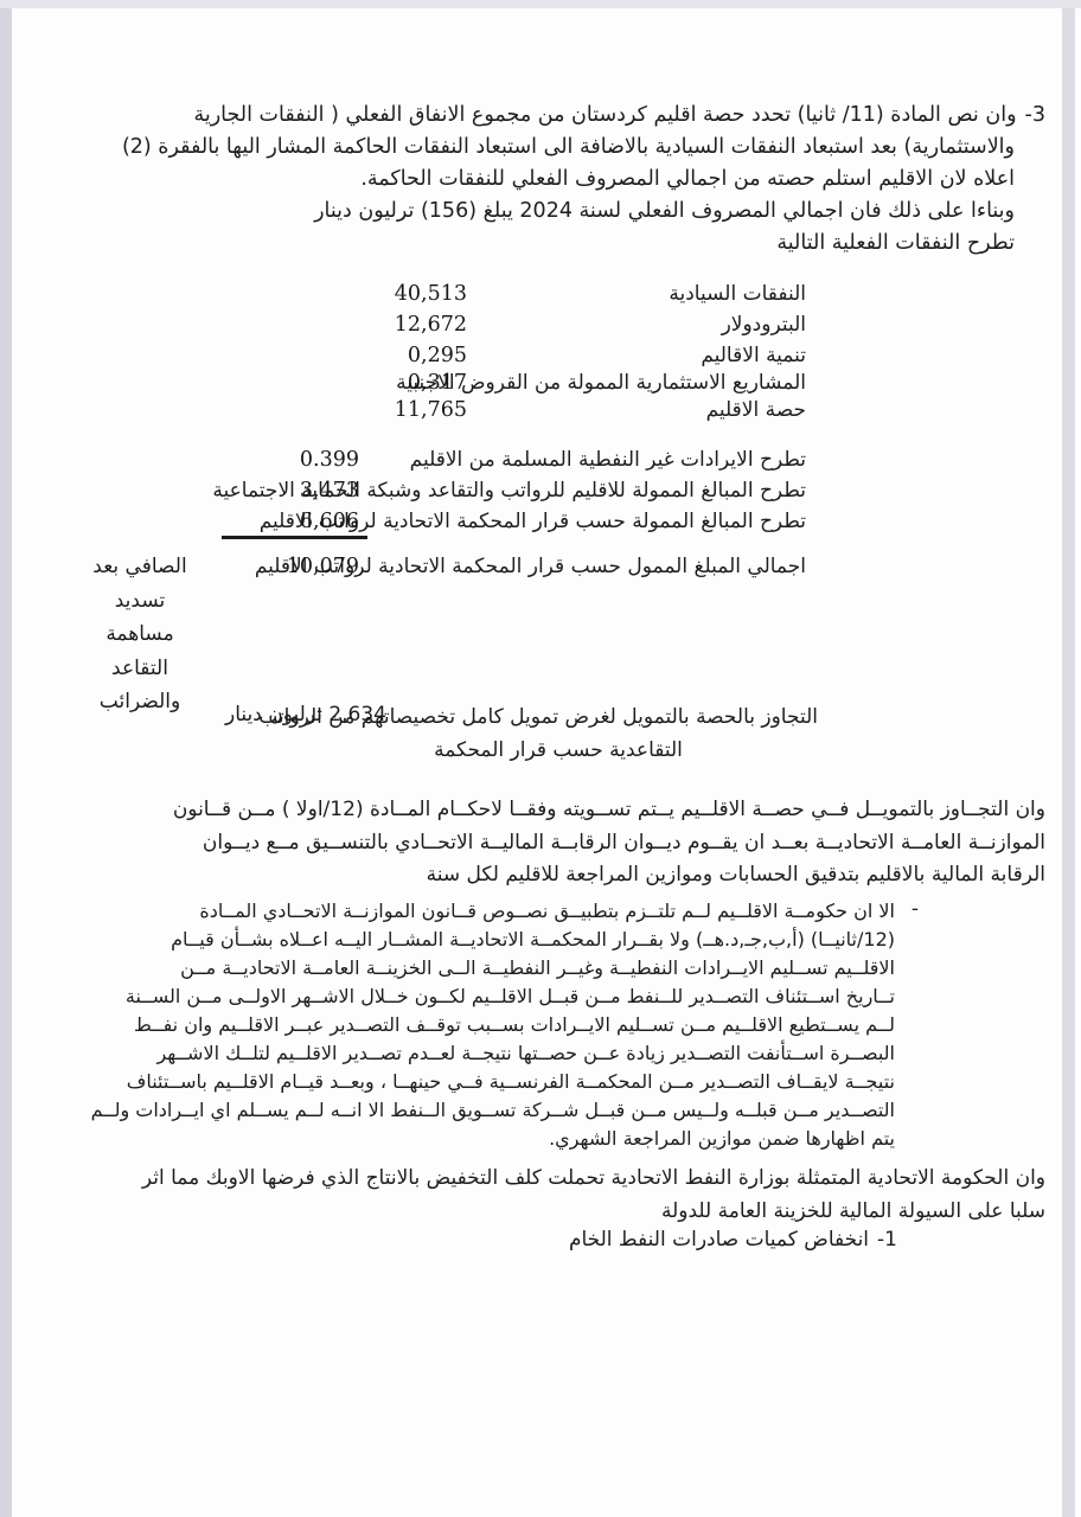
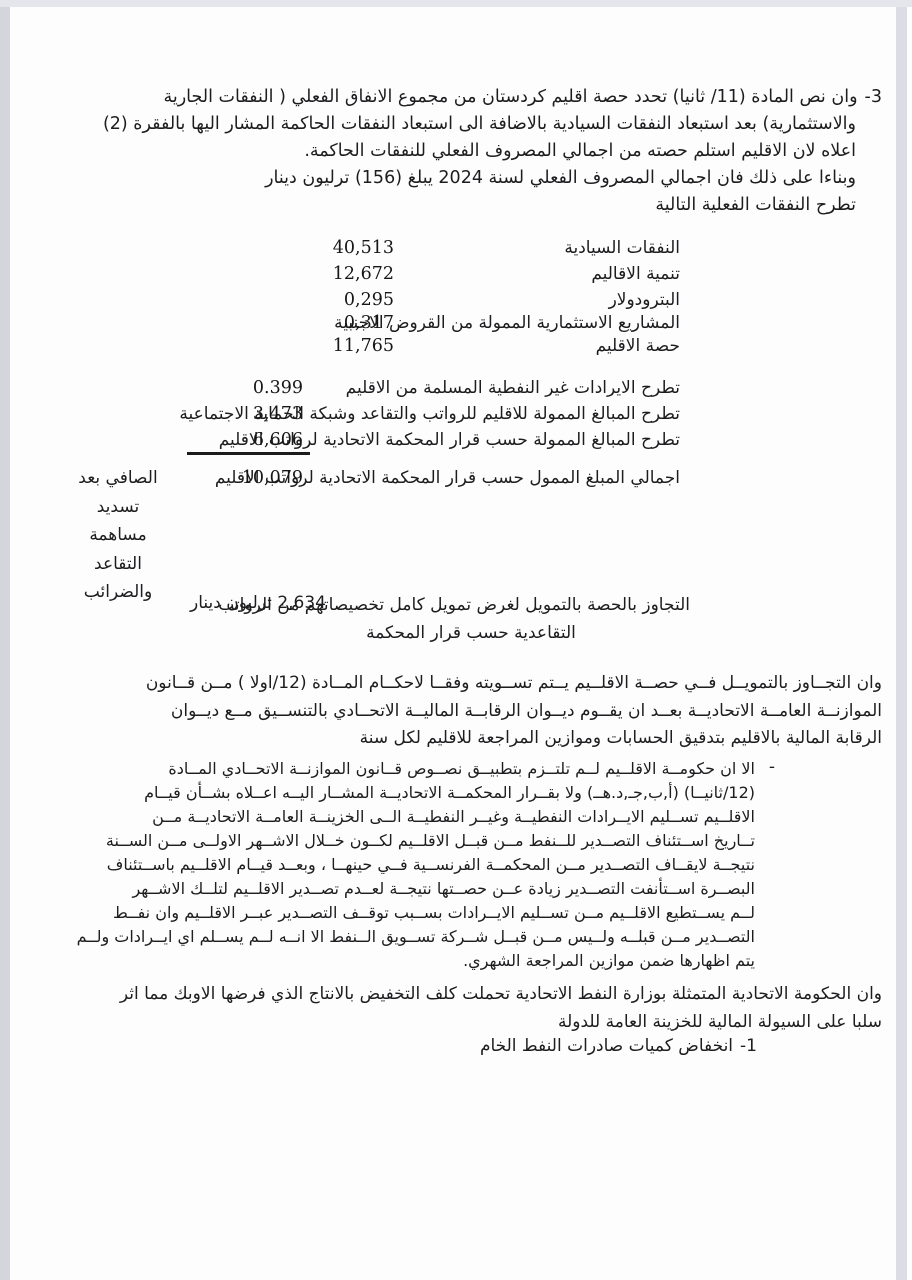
  3-وان نص المادة (11/ ثانيا) تحدد حصة اقليم كردستان من مجموع الانفاق الفعلي ( النفقات الجارية
  والاستثمارية) بعد استبعاد النفقات السيادية بالاضافة الى استبعاد النفقات الحاكمة المشار اليها بالفقرة (2)
  اعلاه لان الاقليم استلم حصته من اجمالي المصروف الفعلي للنفقات الحاكمة.
  وبناءا على ذلك فان اجمالي المصروف الفعلي لسنة 2024 يبلغ (156) ترليون دينار
  تطرح النفقات الفعلية التالية
  النفقات السيادية
  40,513
- البترودولار
+ تنمية الاقاليم
  12,672
- تنمية الاقاليم
+ البترودولار
  0,295
  المشاريع الاستثمارية الممولة من القروض الاجنبية
  0,317
  حصة الاقليم
  11,765
  تطرح الايرادات غير النفطية المسلمة من الاقليم
  0.399
  تطرح المبالغ الممولة للاقليم للرواتب والتقاعد وشبكة الحماية الاجتماعية
  3,473
  تطرح المبالغ الممولة حسب قرار المحكمة الاتحادية لرواتب الاقليم
  6,606
  اجمالي المبلغ الممول حسب قرار المحكمة الاتحادية لرواتب الاقليم
  10,079
  الصافي بعد
  تسديد مساهمة
  التقاعد
  والضرائب
  التجاوز بالحصة بالتمويل لغرض تمويل كامل تخصيصاتهم من الرواتب
  التقاعدية حسب قرار المحكمة
  2,634 ترليون دينار
  وان التجــاوز بالتمويــل فــي حصــة الاقلــيم يــتم تســويته وفقــا لاحكــام المــادة (12/اولا ) مــن قــانون
  الموازنــة العامــة الاتحاديــة بعــد ان يقــوم ديــوان الرقابــة الماليــة الاتحــادي بالتنســيق مــع ديــوان
  الرقابة المالية بالاقليم بتدقيق الحسابات وموازين المراجعة للاقليم لكل سنة
  -
  الا ان حكومــة الاقلــيم لــم تلتــزم بتطبيــق نصــوص قــانون الموازنــة الاتحــادي المــادة
  (12/ثانيــا) (أ,ب,جـ,د.هــ) ولا بقــرار المحكمــة الاتحاديــة المشــار اليــه اعــلاه بشــأن قيــام
  الاقلــيم تســليم الايــرادات النفطيــة وغيــر النفطيــة الــى الخزينــة العامــة الاتحاديــة مــن
  تــاريخ اســتئناف التصــدير للــنفط مــن قبــل الاقلــيم لكــون خــلال الاشــهر الاولــى مــن الســنة
- لــم يســتطيع الاقلــيم مــن تســليم الايــرادات بســبب توقــف التصــدير عبــر الاقلــيم وان نفــط
+ نتيجــة لايقــاف التصــدير مــن المحكمــة الفرنســية فــي حينهــا ، وبعــد قيــام الاقلــيم باســتئناف
  البصــرة اســتأنفت التصــدير زيادة عــن حصــتها نتيجــة لعــدم تصــدير الاقلــيم لتلــك الاشــهر
- نتيجــة لايقــاف التصــدير مــن المحكمــة الفرنســية فــي حينهــا ، وبعــد قيــام الاقلــيم باســتئناف
+ لــم يســتطيع الاقلــيم مــن تســليم الايــرادات بســبب توقــف التصــدير عبــر الاقلــيم وان نفــط
  التصــدير مــن قبلــه ولــيس مــن قبــل شــركة تســويق الــنفط الا انــه لــم يســلم اي ايــرادات ولــم
  يتم اظهارها ضمن موازين المراجعة الشهري.
  وان الحكومة الاتحادية المتمثلة بوزارة النفط الاتحادية تحملت كلف التخفيض بالانتاج الذي فرضها الاوبك مما اثر
  سلبا على السيولة المالية للخزينة العامة للدولة
  1-انخفاض كميات صادرات النفط الخام
